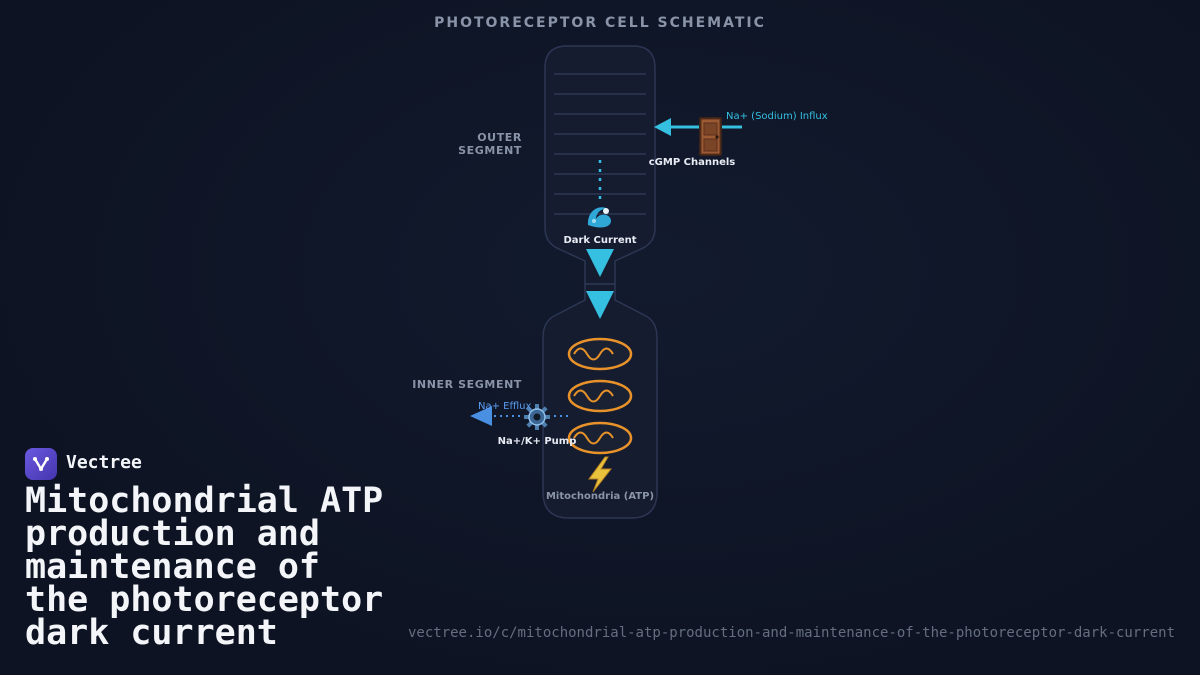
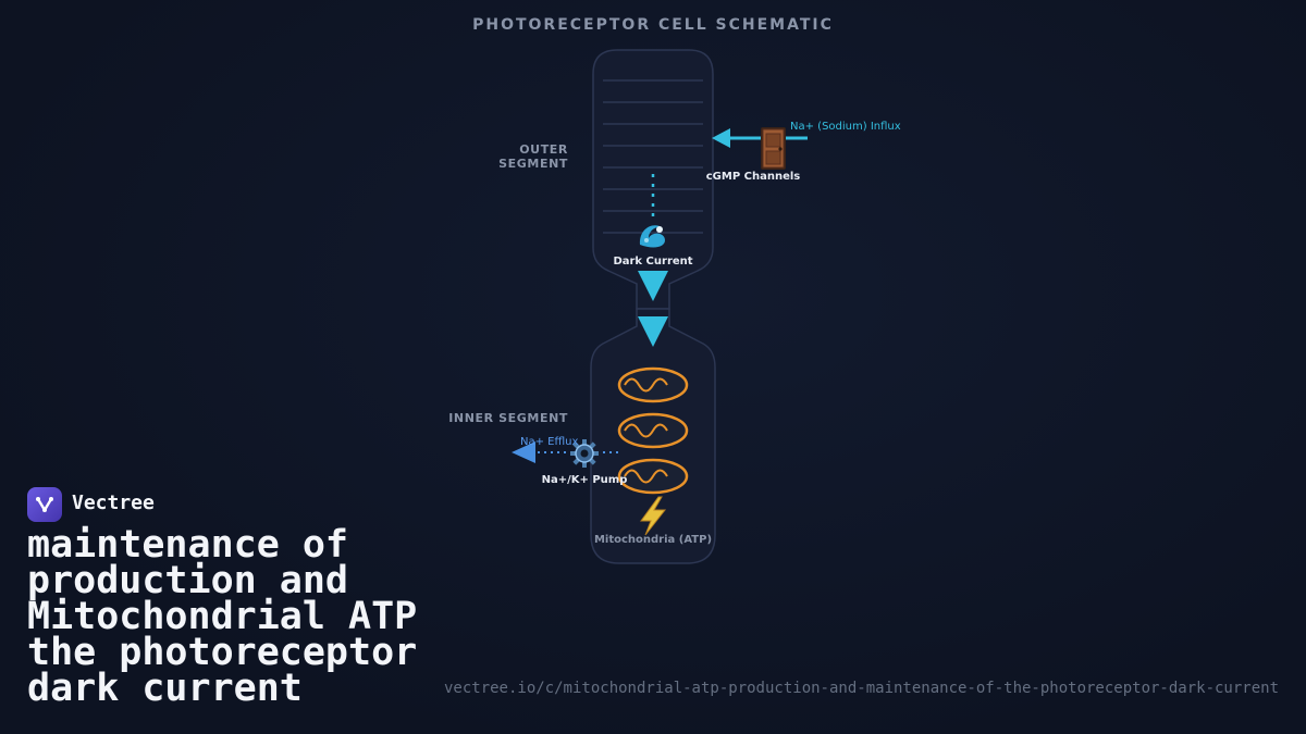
  PHOTORECEPTOR CELL SCHEMATIC
  OUTER SEGMENT
  INNER SEGMENT
  Na+ (Sodium) Influx
  cGMP Channels
  Dark Current
  Na+ Efflux
  Na+/K+ Pump
  Mitochondria (ATP)
  Vectree
- Mitochondrial ATP
+ maintenance of
  production and
- maintenance of
+ Mitochondrial ATP
  the photoreceptor
  dark current
  vectree.io/c/mitochondrial-atp-production-and-maintenance-of-the-photoreceptor-dark-current
